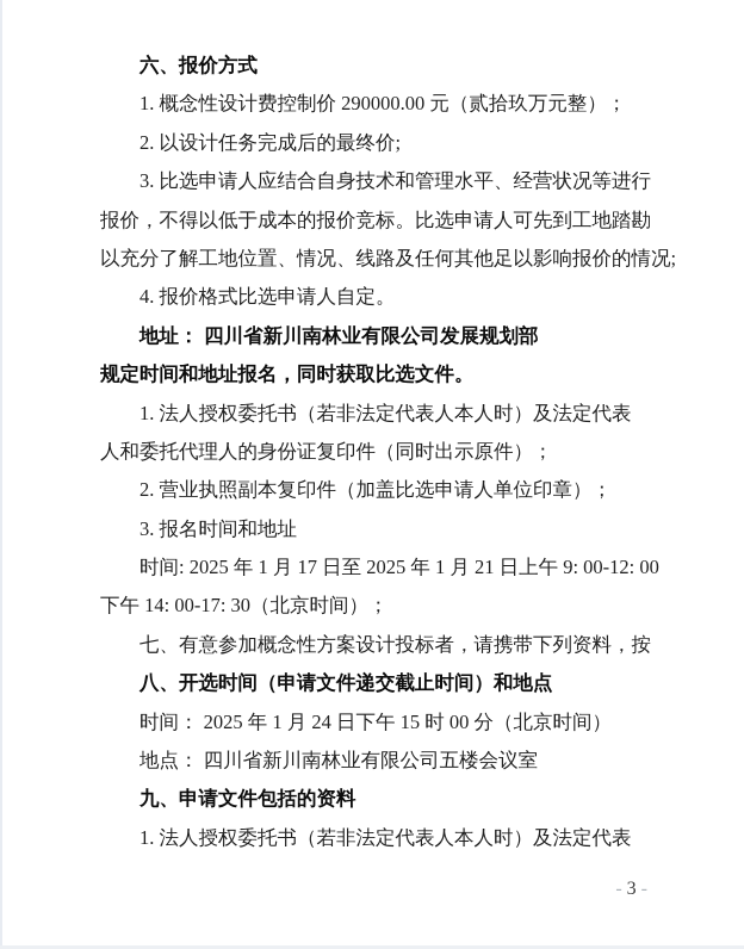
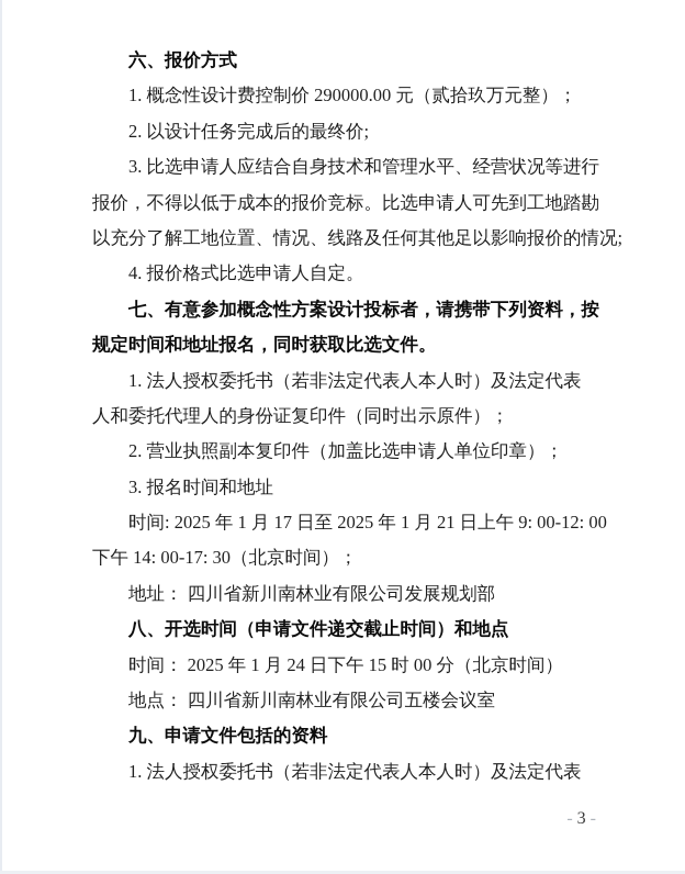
  六、报价方式
  1. 概念性设计费控制价 290000.00 元（贰拾玖万元整）；
  2. 以设计任务完成后的最终价;
  3. 比选申请人应结合自身技术和管理水平、经营状况等进行
  报价，不得以低于成本的报价竞标。比选申请人可先到工地踏勘
  以充分了解工地位置、情况、线路及任何其他足以影响报价的情况;
  4. 报价格式比选申请人自定。
- 地址： 四川省新川南林业有限公司发展规划部
+ 七、有意参加概念性方案设计投标者，请携带下列资料，按
  规定时间和地址报名，同时获取比选文件。
  1. 法人授权委托书（若非法定代表人本人时）及法定代表
  人和委托代理人的身份证复印件（同时出示原件）；
  2. 营业执照副本复印件（加盖比选申请人单位印章）；
  3. 报名时间和地址
  时间: 2025 年 1 月 17 日至 2025 年 1 月 21 日上午 9: 00-12: 00
  下午 14: 00-17: 30（北京时间）；
- 七、有意参加概念性方案设计投标者，请携带下列资料，按
+ 地址： 四川省新川南林业有限公司发展规划部
  八、开选时间（申请文件递交截止时间）和地点
  时间： 2025 年 1 月 24 日下午 15 时 00 分（北京时间）
  地点： 四川省新川南林业有限公司五楼会议室
  九、申请文件包括的资料
  1. 法人授权委托书（若非法定代表人本人时）及法定代表
  - 3 -
